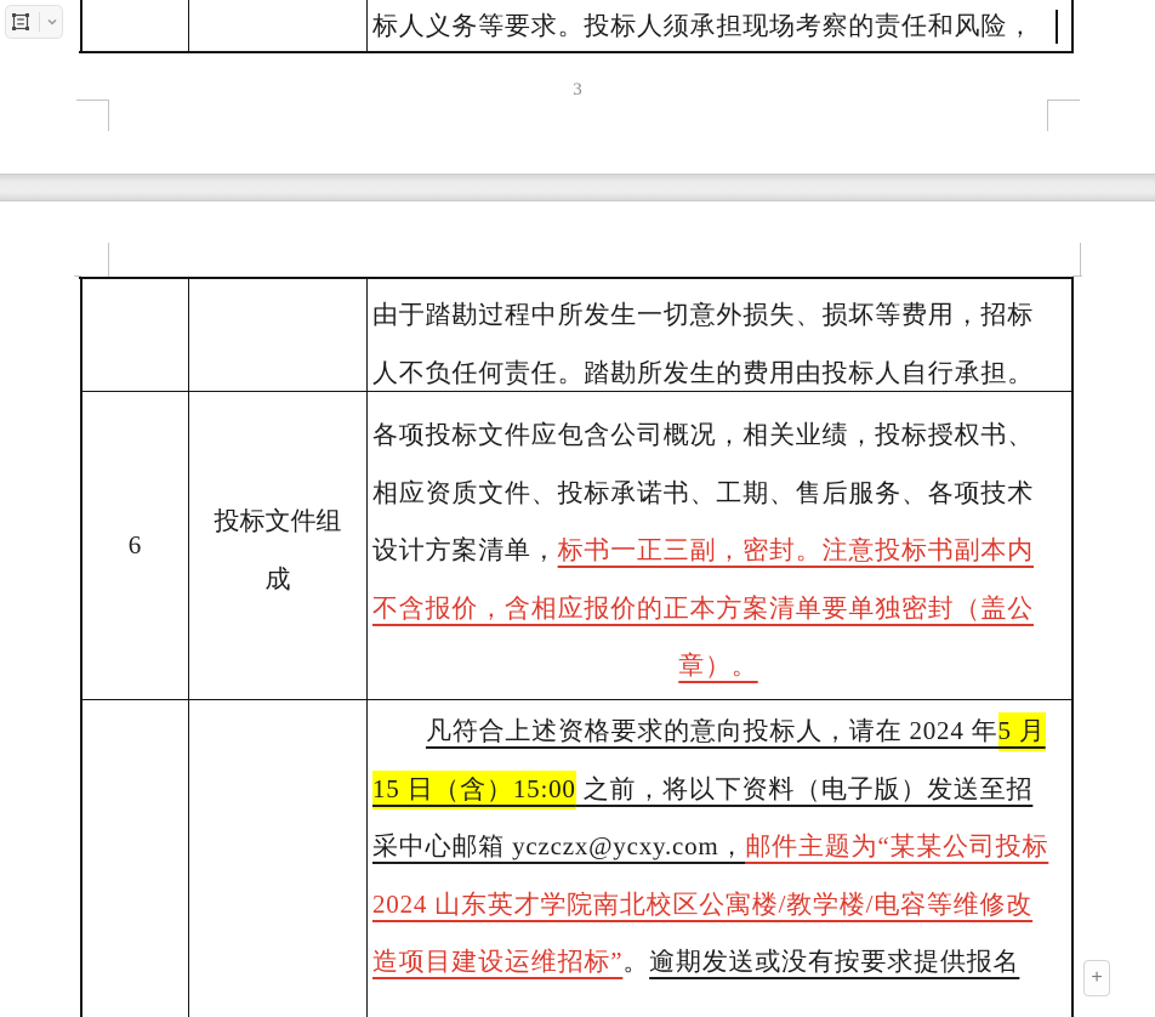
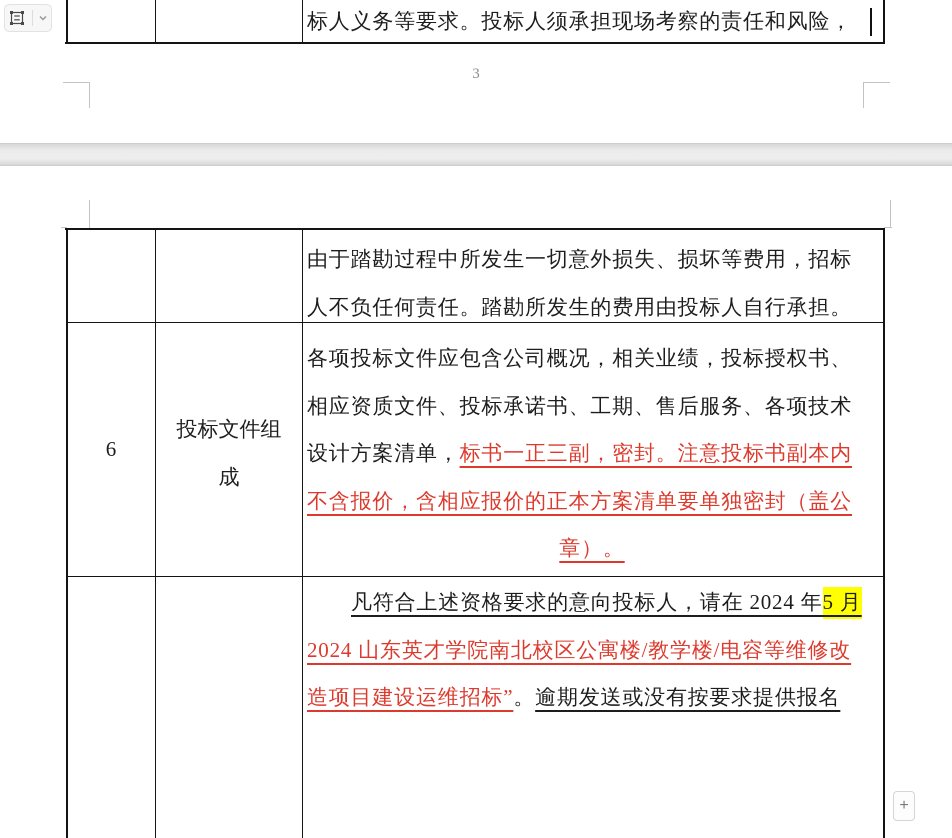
  标人义务等要求。投标人须承担现场考察的责任和风险，
  3
  由于踏勘过程中所发生一切意外损失、损坏等费用，招标
  人不负任何责任。踏勘所发生的费用由投标人自行承担。
  6
  投标文件组
  成
  各项投标文件应包含公司概况，相关业绩，投标授权书、
  相应资质文件、投标承诺书、工期、售后服务、各项技术
  设计方案清单，标书一正三副，密封。注意投标书副本内
  不含报价，含相应报价的正本方案清单要单独密封（盖公
  章）。
  凡符合上述资格要求的意向投标人，请在 2024 年5 月
- 15 日（含）15:00 之前，将以下资料（电子版）发送至招
- 采中心邮箱 yczczx@ycxy.com，邮件主题为“某某公司投标
  2024 山东英才学院南北校区公寓楼/教学楼/电容等维修改
  造项目建设运维招标”。逾期发送或没有按要求提供报名
  +
